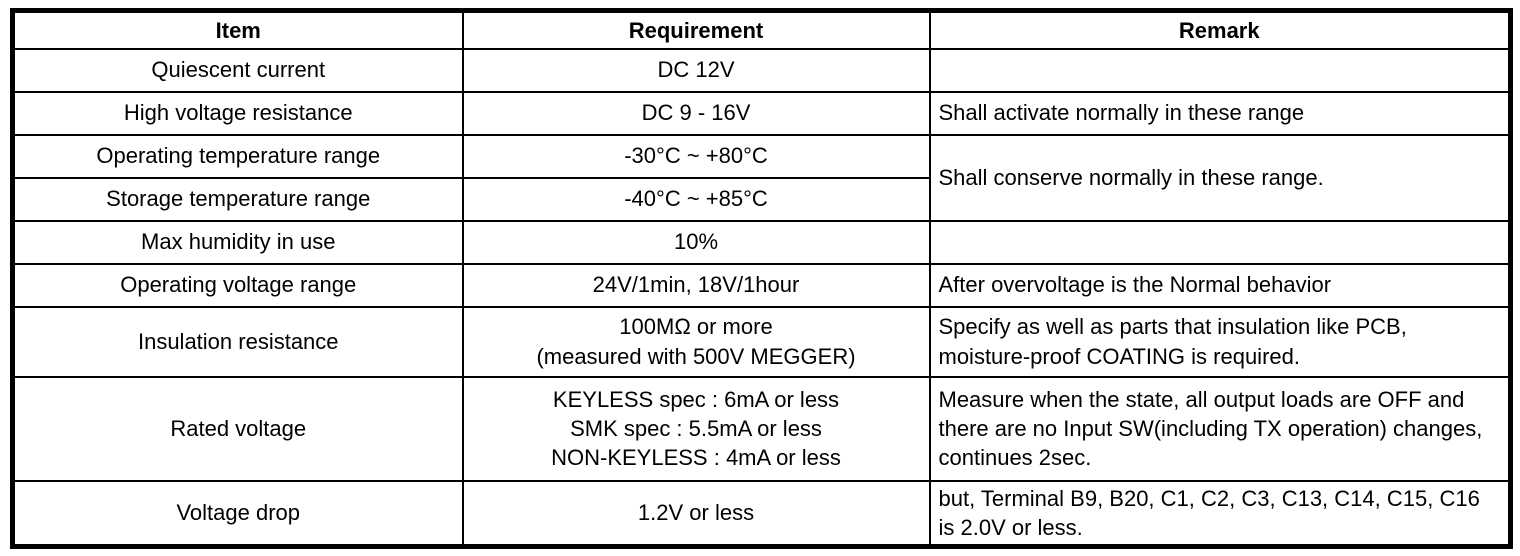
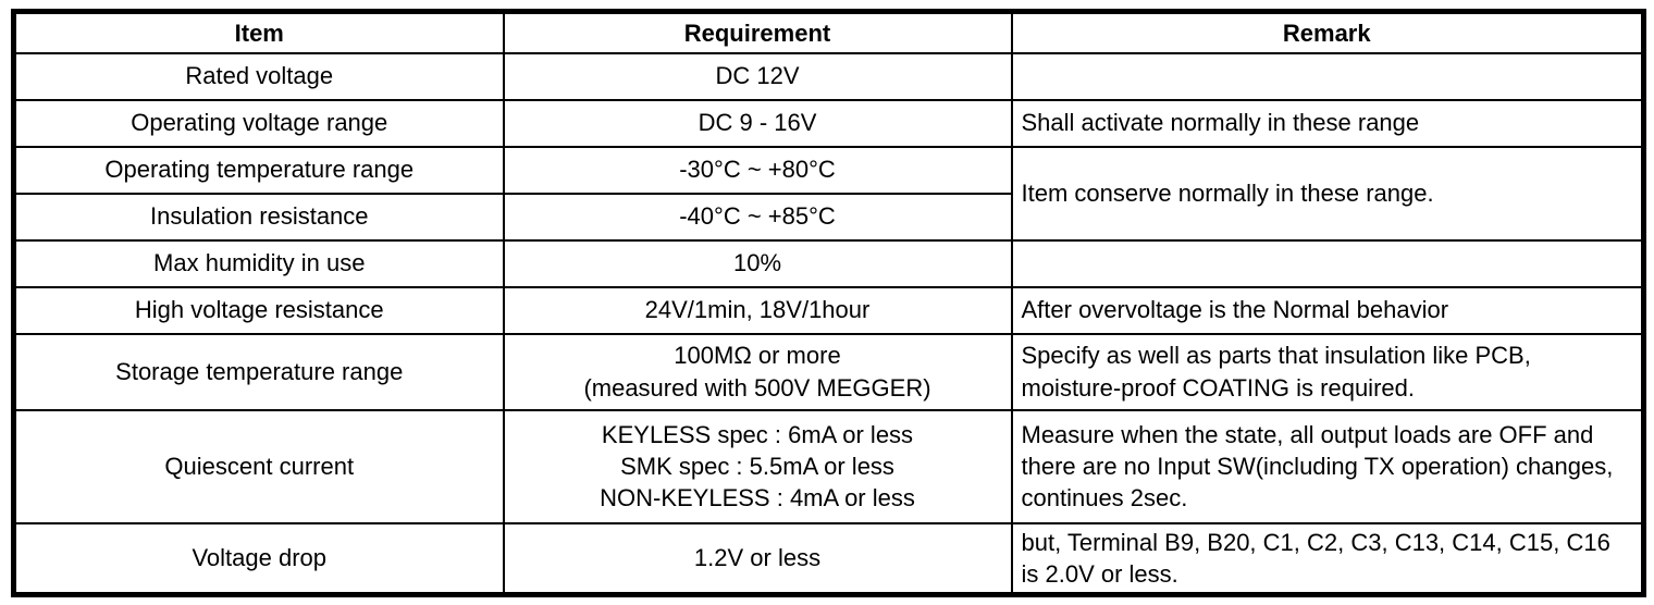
  Item	Requirement	Remark
- Quiescent current	DC 12V
+ Rated voltage	DC 12V
- High voltage resistance	DC 9 - 16V	Shall activate normally in these range
+ Operating voltage range	DC 9 - 16V	Shall activate normally in these range
- Operating temperature range	-30°C ~ +80°C	Shall conserve normally in these range.
+ Operating temperature range	-30°C ~ +80°C	Item conserve normally in these range.
- Storage temperature range	-40°C ~ +85°C
+ Insulation resistance	-40°C ~ +85°C
  Max humidity in use	10%
- Operating voltage range	24V/1min, 18V/1hour	After overvoltage is the Normal behavior
+ High voltage resistance	24V/1min, 18V/1hour	After overvoltage is the Normal behavior
- Insulation resistance	100MΩ or more (measured with 500V MEGGER)	Specify as well as parts that insulation like PCB, moisture-proof COATING is required.
+ Storage temperature range	100MΩ or more (measured with 500V MEGGER)	Specify as well as parts that insulation like PCB, moisture-proof COATING is required.
- Rated voltage	KEYLESS spec : 6mA or less SMK spec : 5.5mA or less NON-KEYLESS : 4mA or less	Measure when the state, all output loads are OFF and there are no Input SW(including TX operation) changes, continues 2sec.
+ Quiescent current	KEYLESS spec : 6mA or less SMK spec : 5.5mA or less NON-KEYLESS : 4mA or less	Measure when the state, all output loads are OFF and there are no Input SW(including TX operation) changes, continues 2sec.
  Voltage drop	1.2V or less	but, Terminal B9, B20, C1, C2, C3, C13, C14, C15, C16 is 2.0V or less.
